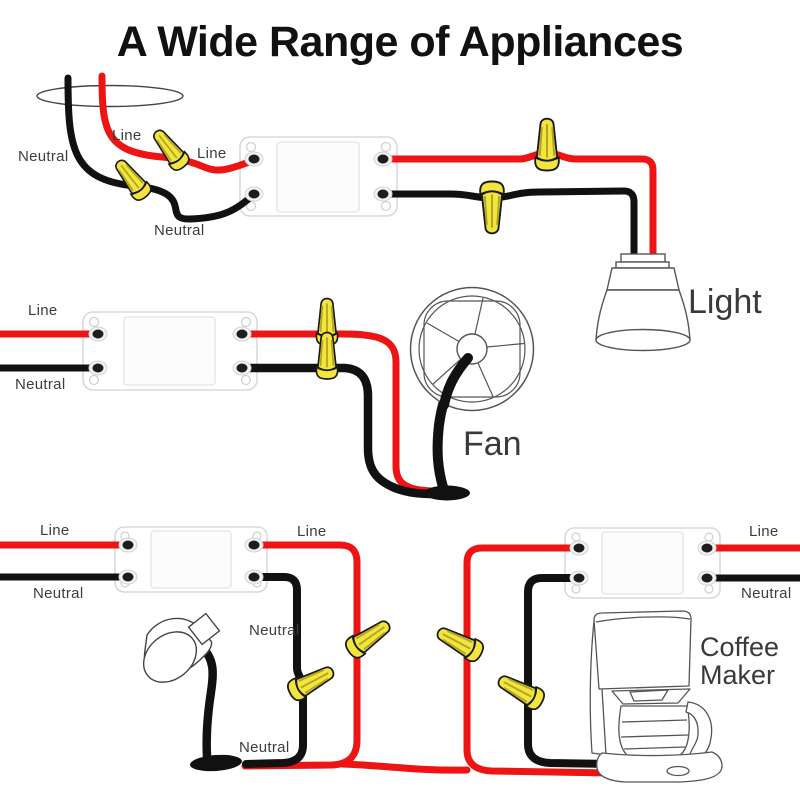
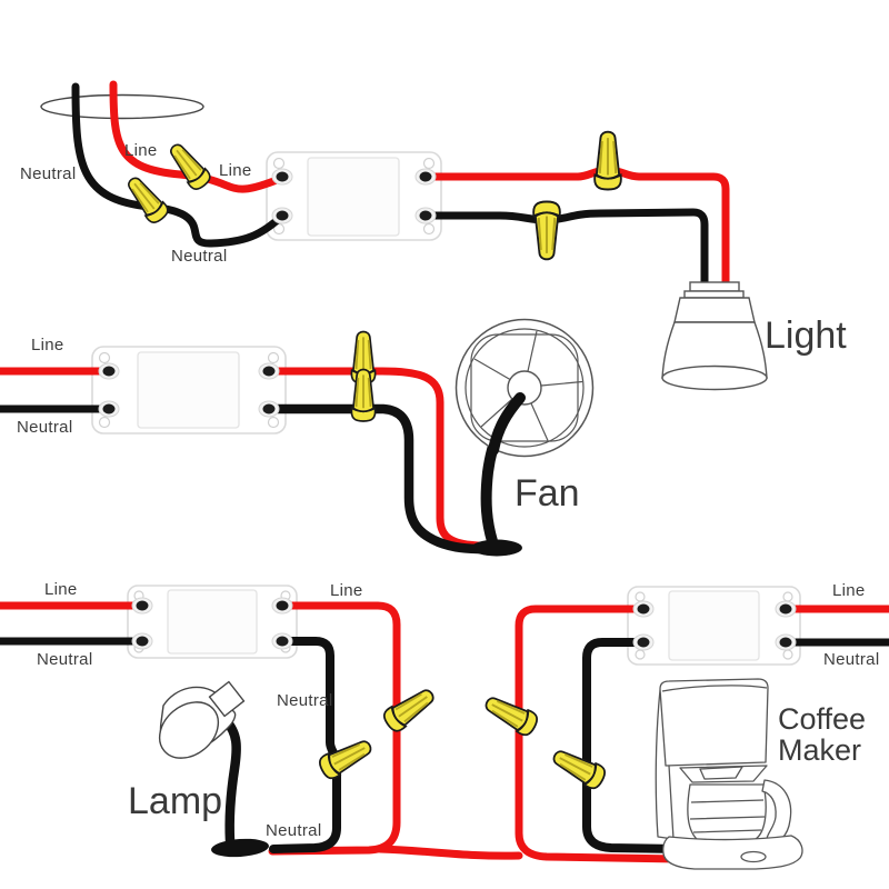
- A Wide Range of Appliances
  Line
  Neutral
  Line
  Neutral
  Light
  Line
  Neutral
  Fan
  Line
  Neutral
  Line
  Neutral
  Neutral
+ Lamp
  Line
  Neutral
  Coffee
  Maker
